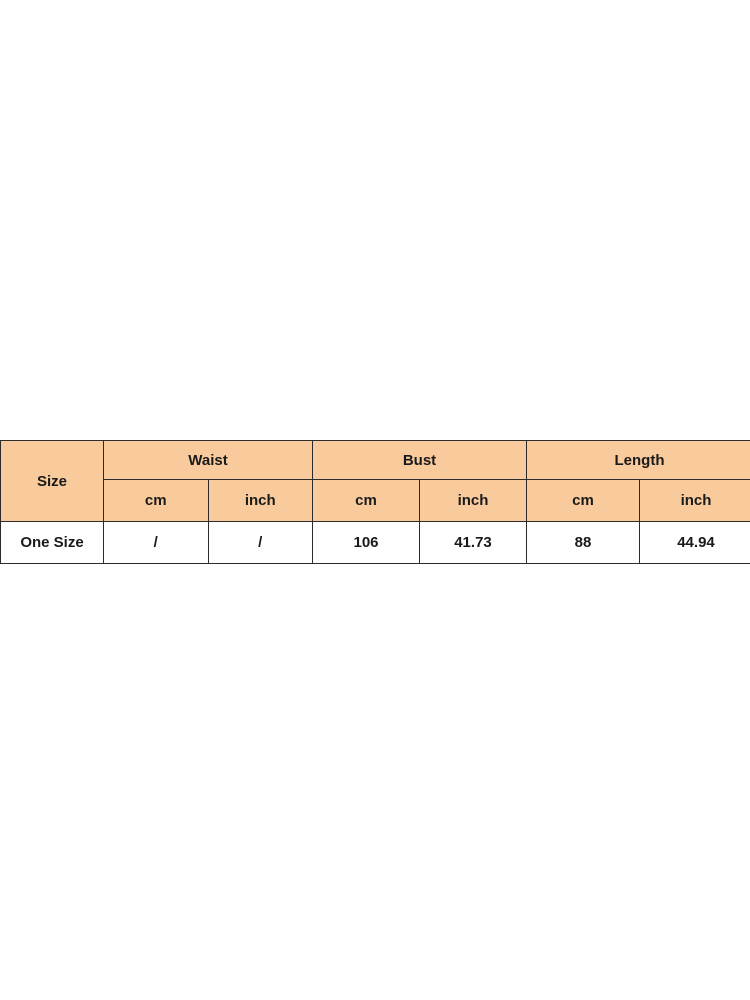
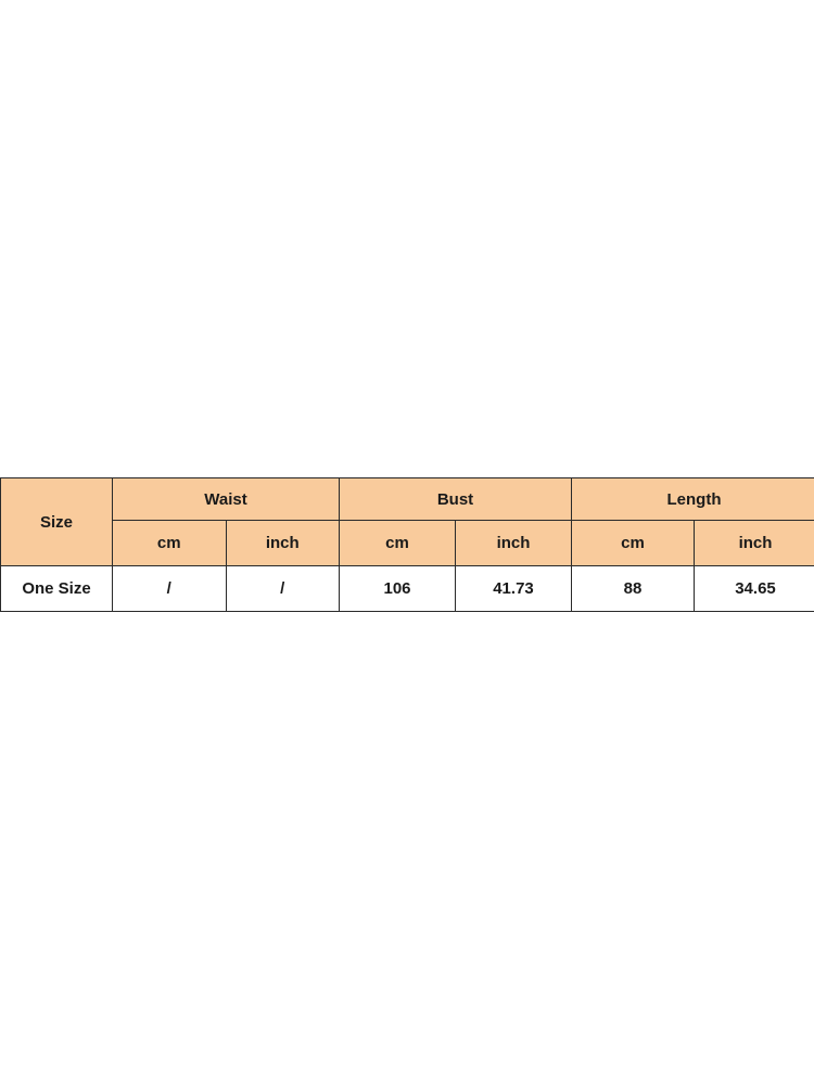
  Size	Waist	Bust	Length
  cm	inch	cm	inch	cm	inch
- One Size	/	/	106	41.73	88	44.94
+ One Size	/	/	106	41.73	88	34.65
